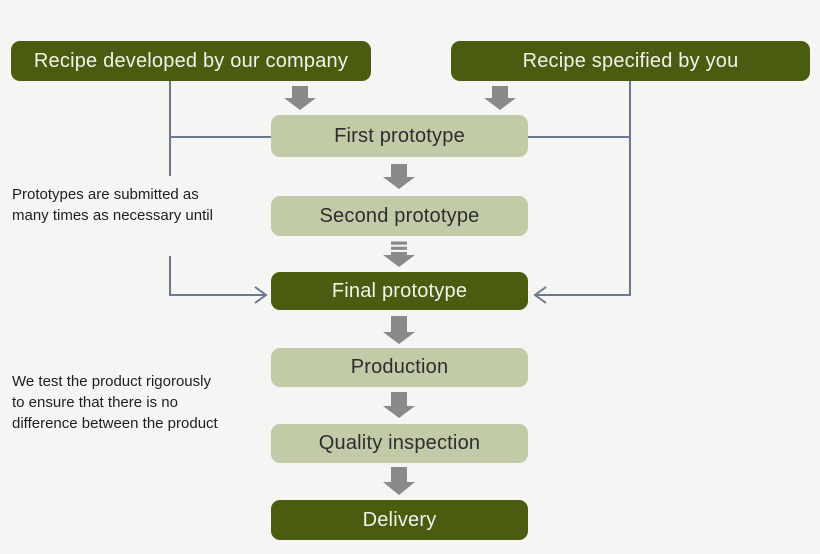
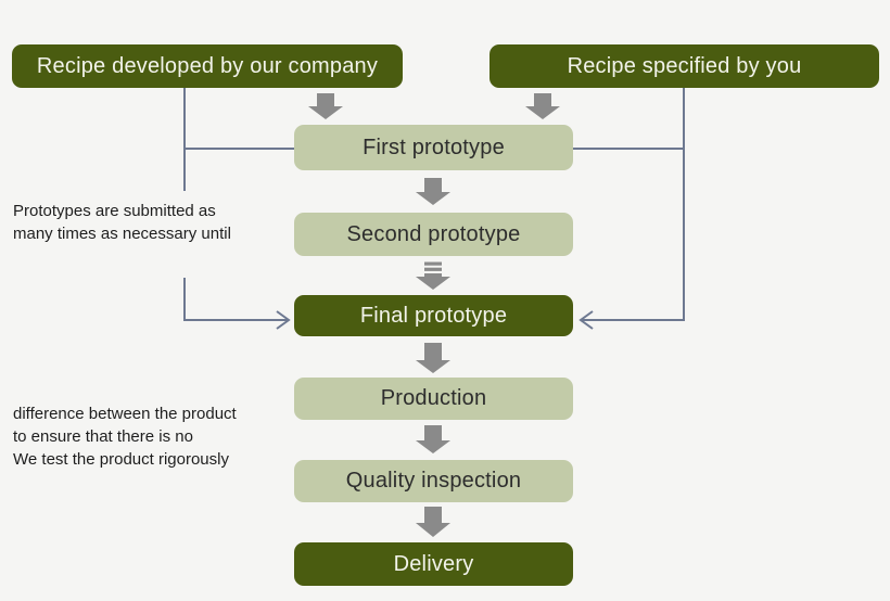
  Recipe developed by our company
  Recipe specified by you
  First prototype
  Second prototype
  Final prototype
  Production
  Quality inspection
  Delivery
  Prototypes are submitted as
  many times as necessary until
- We test the product rigorously
+ difference between the product
  to ensure that there is no
- difference between the product
+ We test the product rigorously
